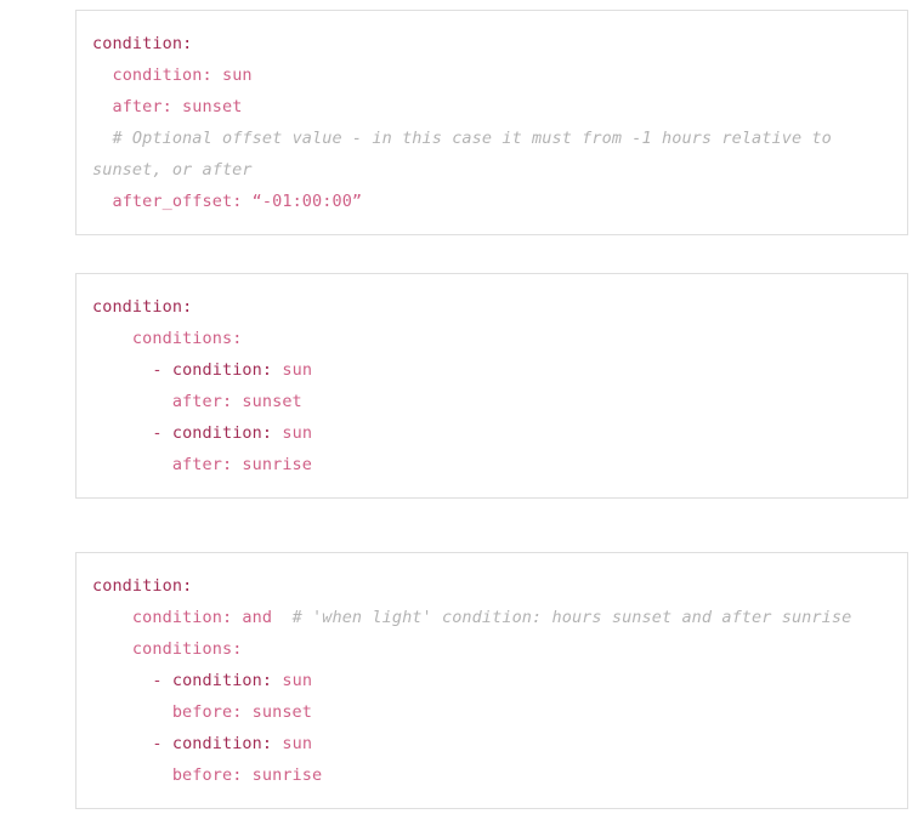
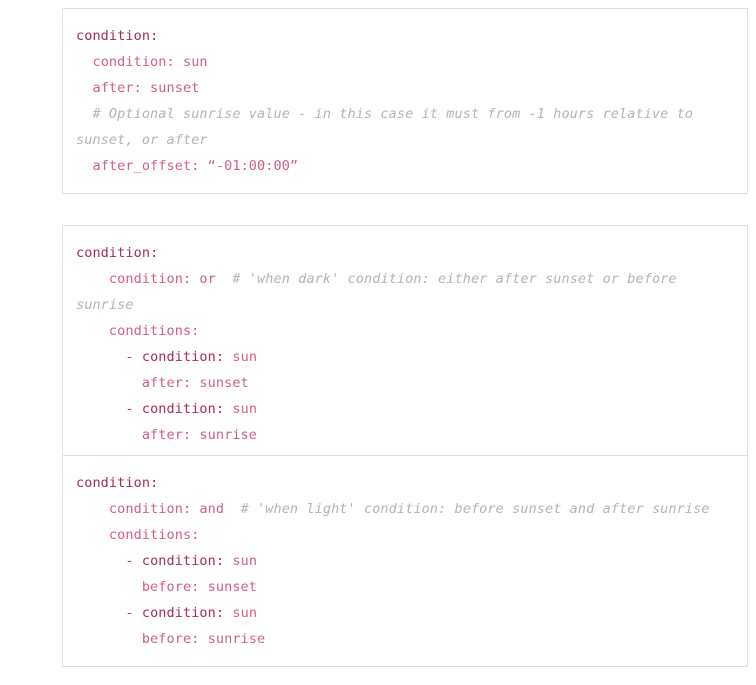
  condition:
  condition: sun
  after: sunset
- # Optional offset value - in this case it must from -1 hours relative to sunset, or after
+ # Optional sunrise value - in this case it must from -1 hours relative to sunset, or after
  after_offset: “-01:00:00”
  condition:
+ condition: or # 'when dark' condition: either after sunset or before sunrise
  conditions:
  - condition: sun
  after: sunset
  - condition: sun
  after: sunrise
  condition:
- condition: and # 'when light' condition: hours sunset and after sunrise
+ condition: and # 'when light' condition: before sunset and after sunrise
  conditions:
  - condition: sun
  before: sunset
  - condition: sun
  before: sunrise
